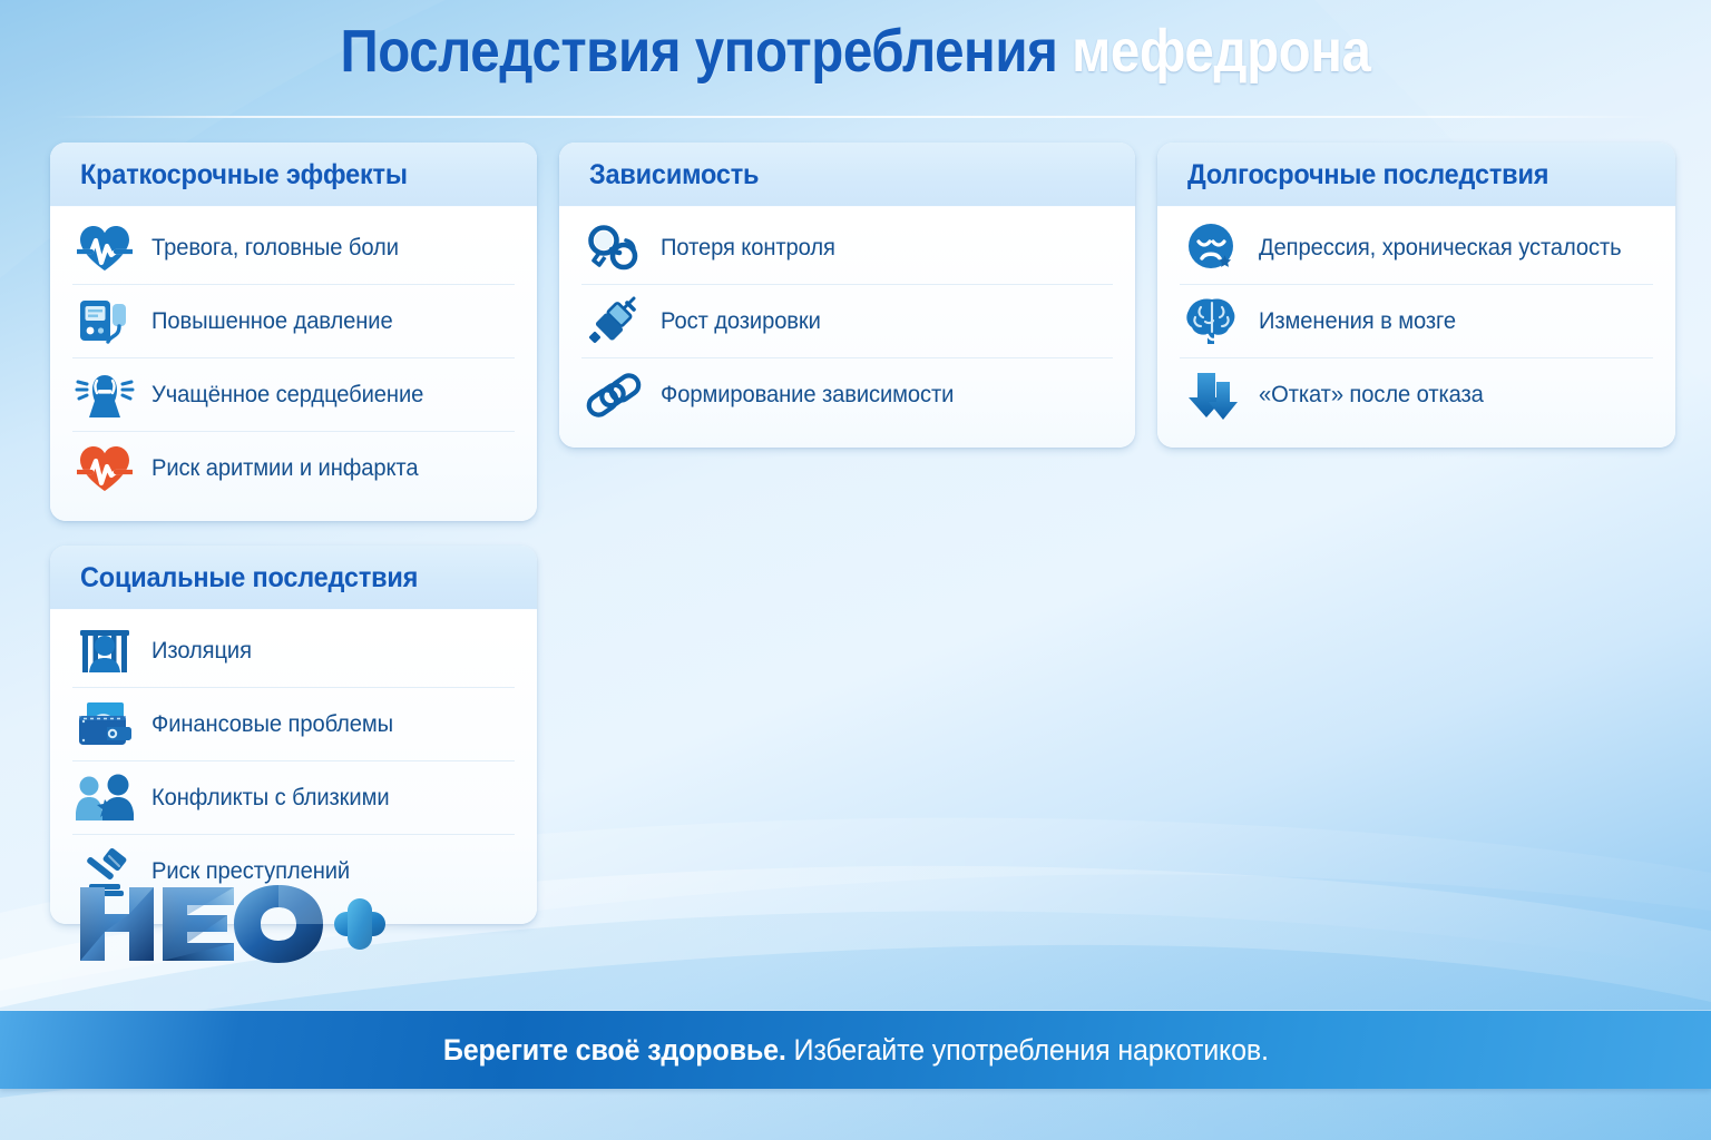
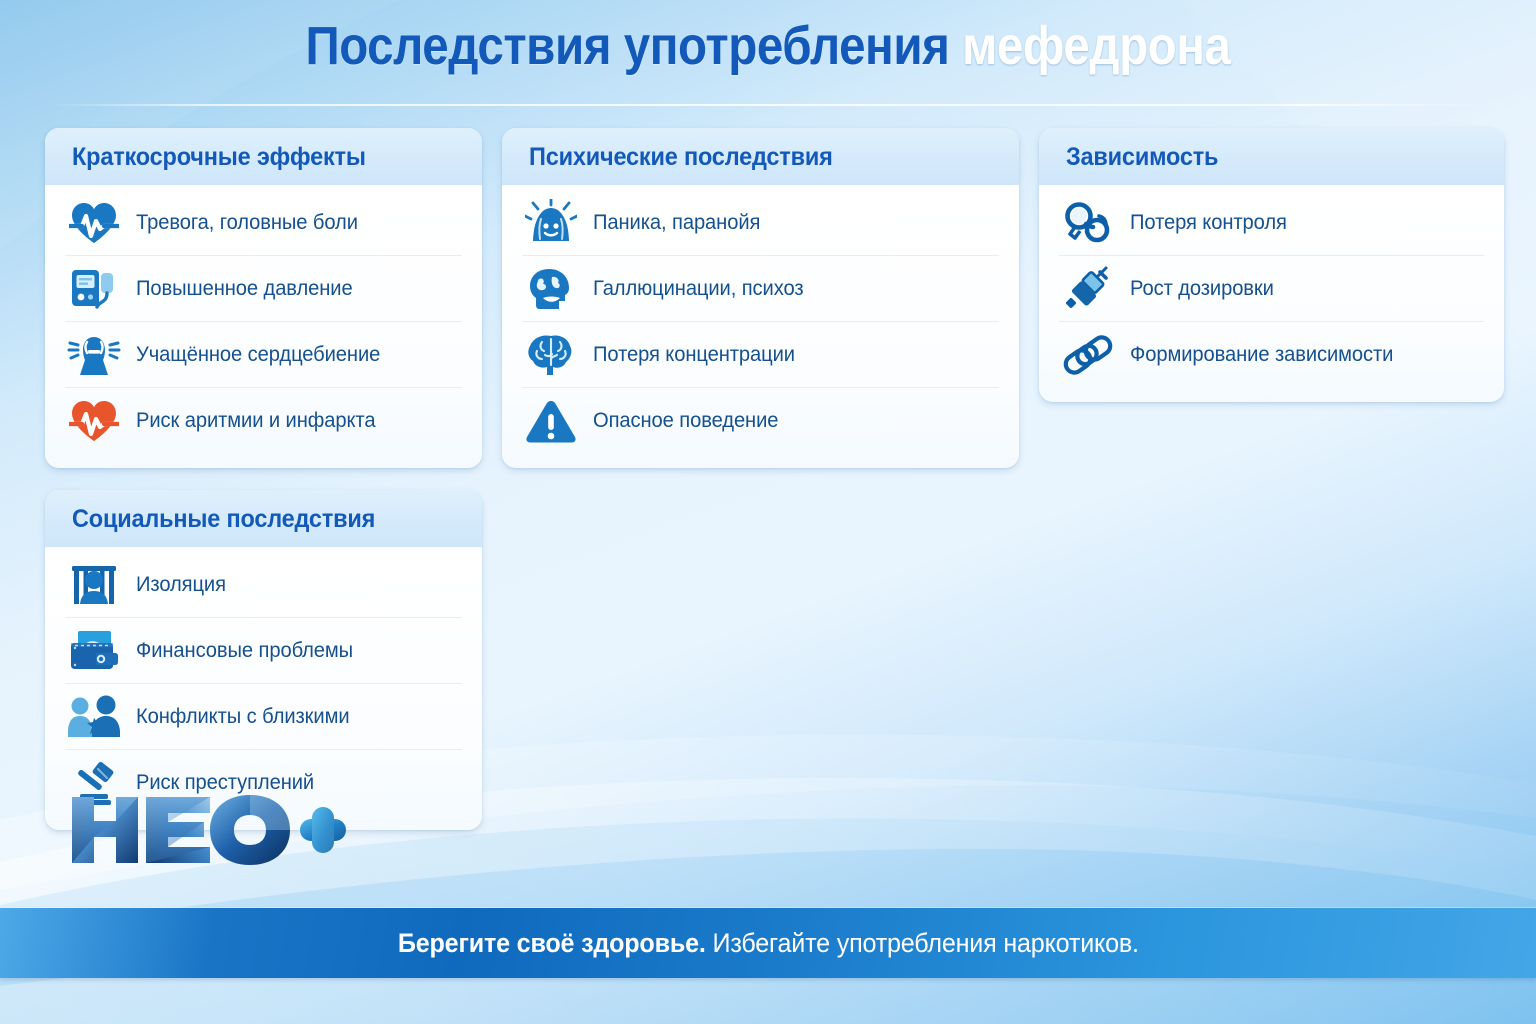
  Последствия употребления мефедрона
  Краткосрочные эффекты
  Тревога, головные боли
  Повышенное давление
  Учащённое сердцебиение
  Риск аритмии и инфаркта
+ Психические последствия
+ Паника, паранойя
+ Галлюцинации, психоз
+ Потеря концентрации
+ Опасное поведение
  Зависимость
  Потеря контроля
  Рост дозировки
  Формирование зависимости
- Долгосрочные последствия
- Депрессия, хроническая усталость
- Изменения в мозге
- «Откат» после отказа
  Социальные последствия
  Изоляция
  Финансовые проблемы
  Конфликты с близкими
  Риск преступлений
  Берегите своё здоровье. Избегайте употребления наркотиков.
